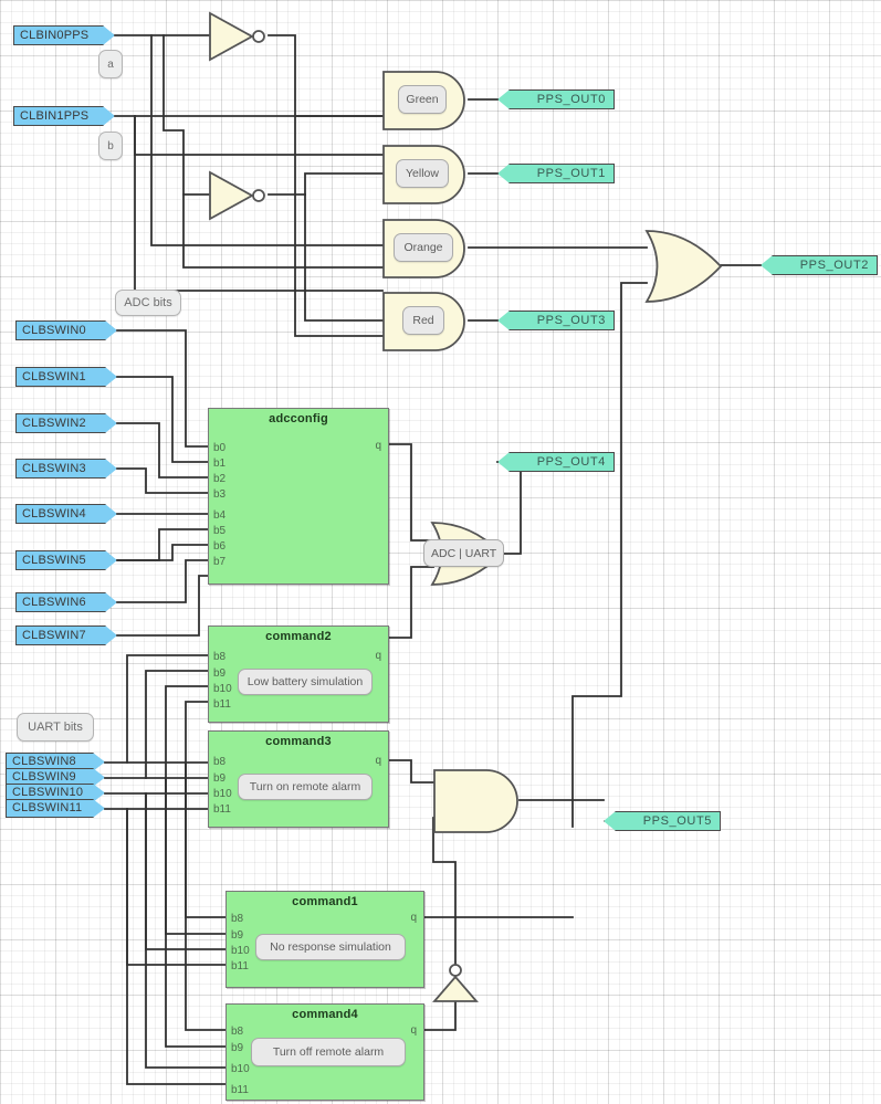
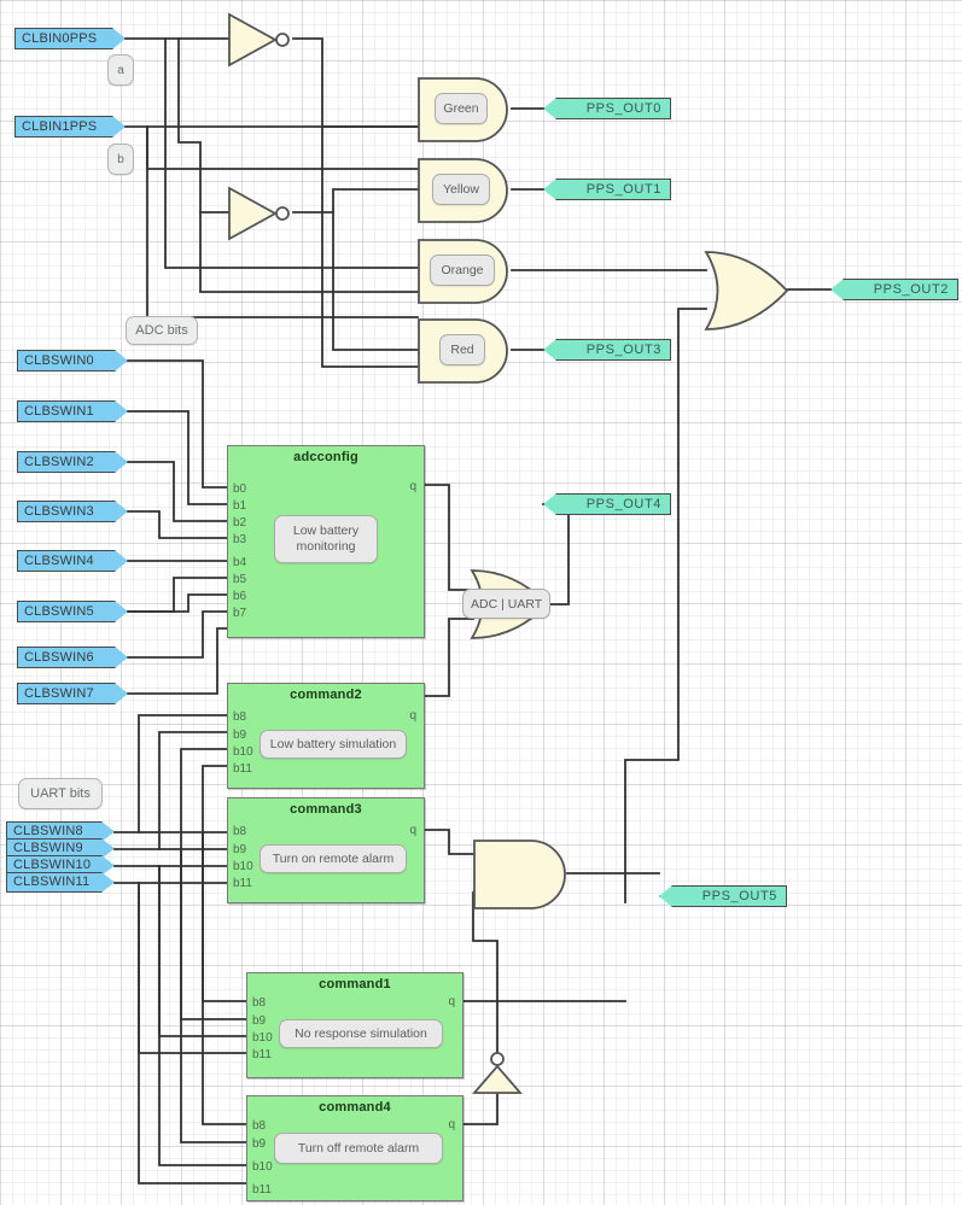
  Green
  Yellow
  Orange
  Red
  ADC | UART
  CLBIN0PPS
  CLBIN1PPS
  CLBSWIN0
  CLBSWIN1
  CLBSWIN2
  CLBSWIN3
  CLBSWIN4
  CLBSWIN5
  CLBSWIN6
  CLBSWIN7
  CLBSWIN8
  CLBSWIN9
  CLBSWIN10
  CLBSWIN11
  PPS_OUT0
  PPS_OUT1
  PPS_OUT2
  PPS_OUT3
  PPS_OUT4
  PPS_OUT5
  a
  b
  ADC bits
  UART bits
  adcconfig
  b0
  b1
  b2
  b3
  b4
  b5
  b6
  b7
  q
+ Low battery monitoring
  command2
  b8
  b9
  b10
  b11
  q
  Low battery simulation
  command3
  b8
  b9
  b10
  b11
  q
  Turn on remote alarm
  command1
  b8
  b9
  b10
  b11
  q
  No response simulation
  command4
  b8
  b9
  b10
  b11
  q
  Turn off remote alarm
